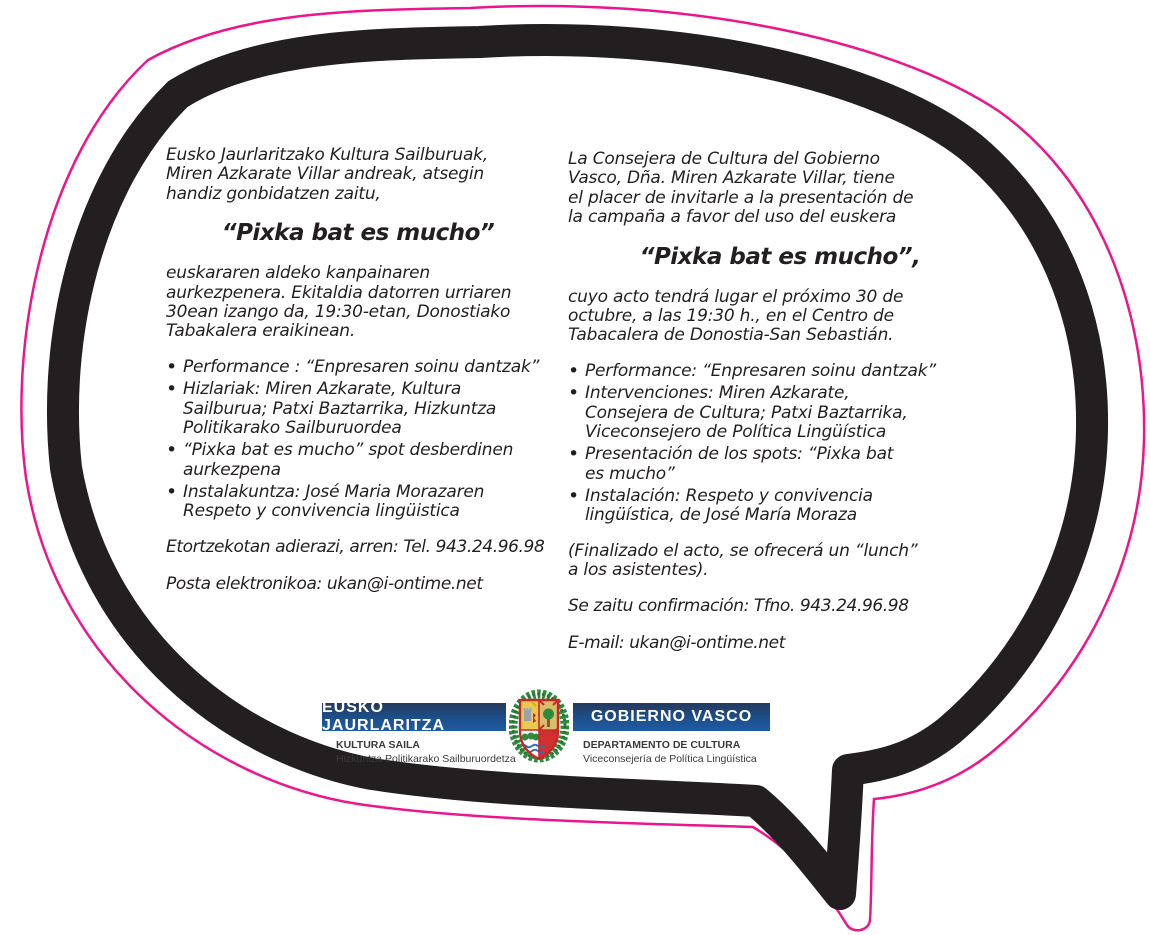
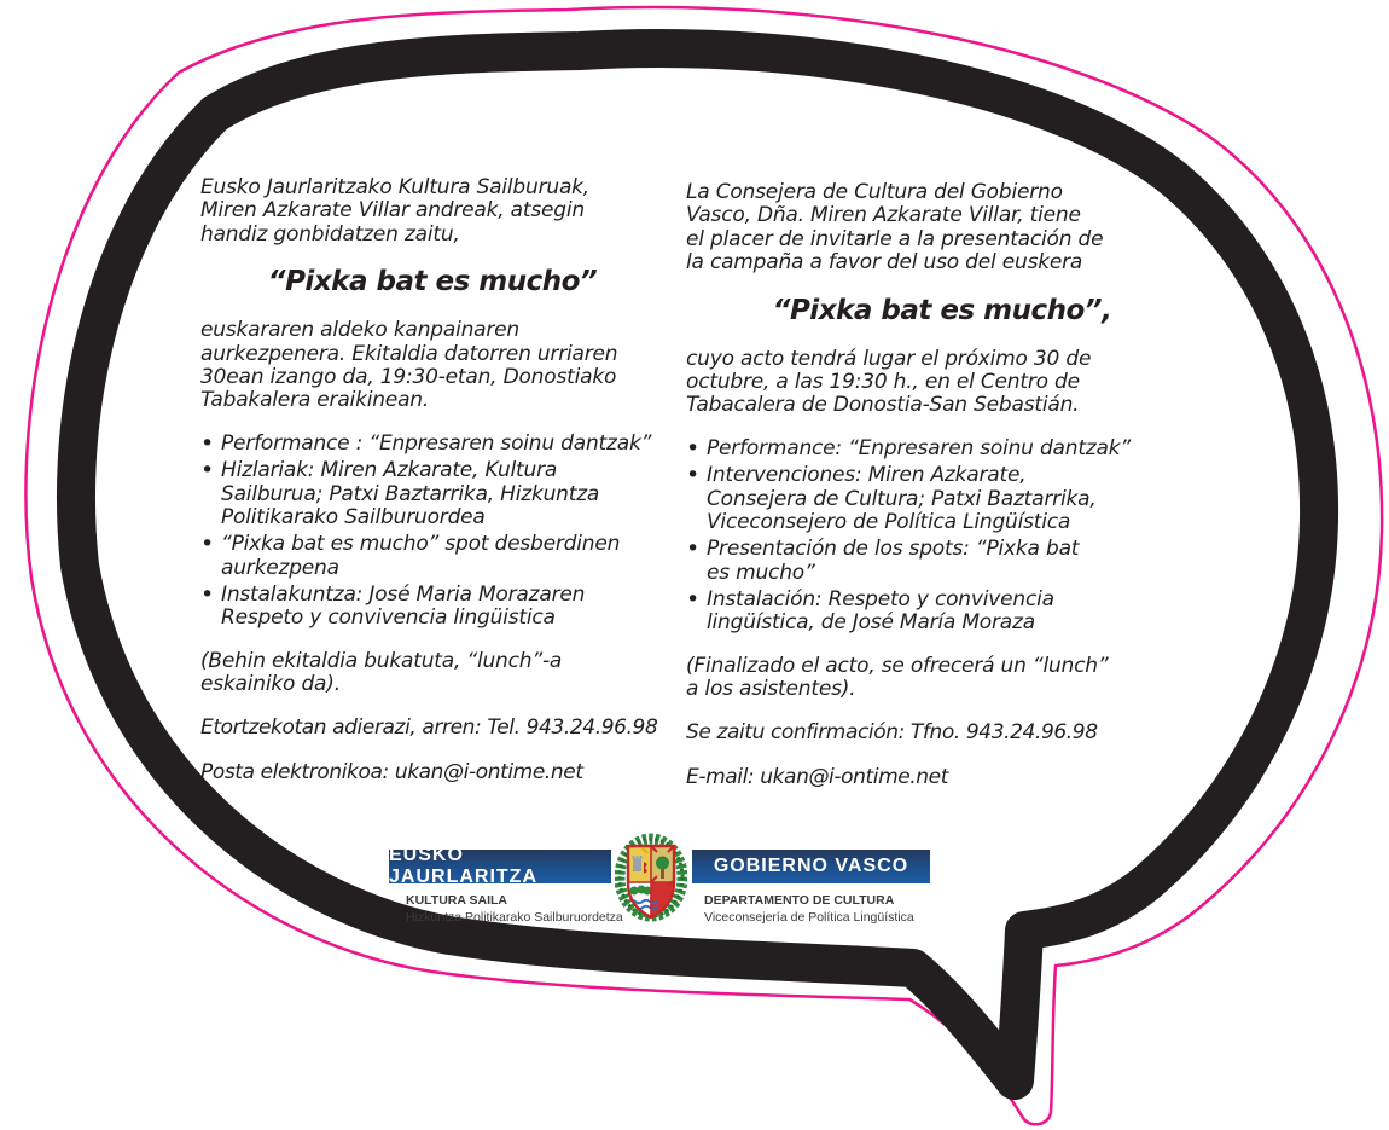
  Eusko Jaurlaritzako Kultura Sailburuak,
  Miren Azkarate Villar andreak, atsegin
  handiz gonbidatzen zaitu,
  “Pixka bat es mucho”
  euskararen aldeko kanpainaren
  aurkezpenera. Ekitaldia datorren urriaren
  30ean izango da, 19:30-etan, Donostiako
  Tabakalera eraikinean.
  Performance : “Enpresaren soinu dantzak”
  Hizlariak: Miren Azkarate, Kultura
  Sailburua; Patxi Baztarrika, Hizkuntza
  Politikarako Sailburuordea
  “Pixka bat es mucho” spot desberdinen
  aurkezpena
  Instalakuntza: José Maria Morazaren
  Respeto y convivencia lingüistica
+ (Behin ekitaldia bukatuta, “lunch”-a
+ eskainiko da).
  Etortzekotan adierazi, arren: Tel. 943.24.96.98
  Posta elektronikoa: ukan@i-ontime.net
  La Consejera de Cultura del Gobierno
  Vasco, Dña. Miren Azkarate Villar, tiene
  el placer de invitarle a la presentación de
  la campaña a favor del uso del euskera
  “Pixka bat es mucho”,
  cuyo acto tendrá lugar el próximo 30 de
  octubre, a las 19:30 h., en el Centro de
  Tabacalera de Donostia-San Sebastián.
  Performance: “Enpresaren soinu dantzak”
  Intervenciones: Miren Azkarate,
  Consejera de Cultura; Patxi Baztarrika,
  Viceconsejero de Política Lingüística
  Presentación de los spots: “Pixka bat
  es mucho”
  Instalación: Respeto y convivencia
  lingüística, de José María Moraza
  (Finalizado el acto, se ofrecerá un “lunch”
  a los asistentes).
  Se zaitu confirmación: Tfno. 943.24.96.98
  E-mail: ukan@i-ontime.net
  EUSKO JAURLARITZA
  GOBIERNO VASCO
  KULTURA SAILA
  Hizkuntza Politikarako Sailburuordetza
  DEPARTAMENTO DE CULTURA
  Viceconsejería de Política Lingüística
